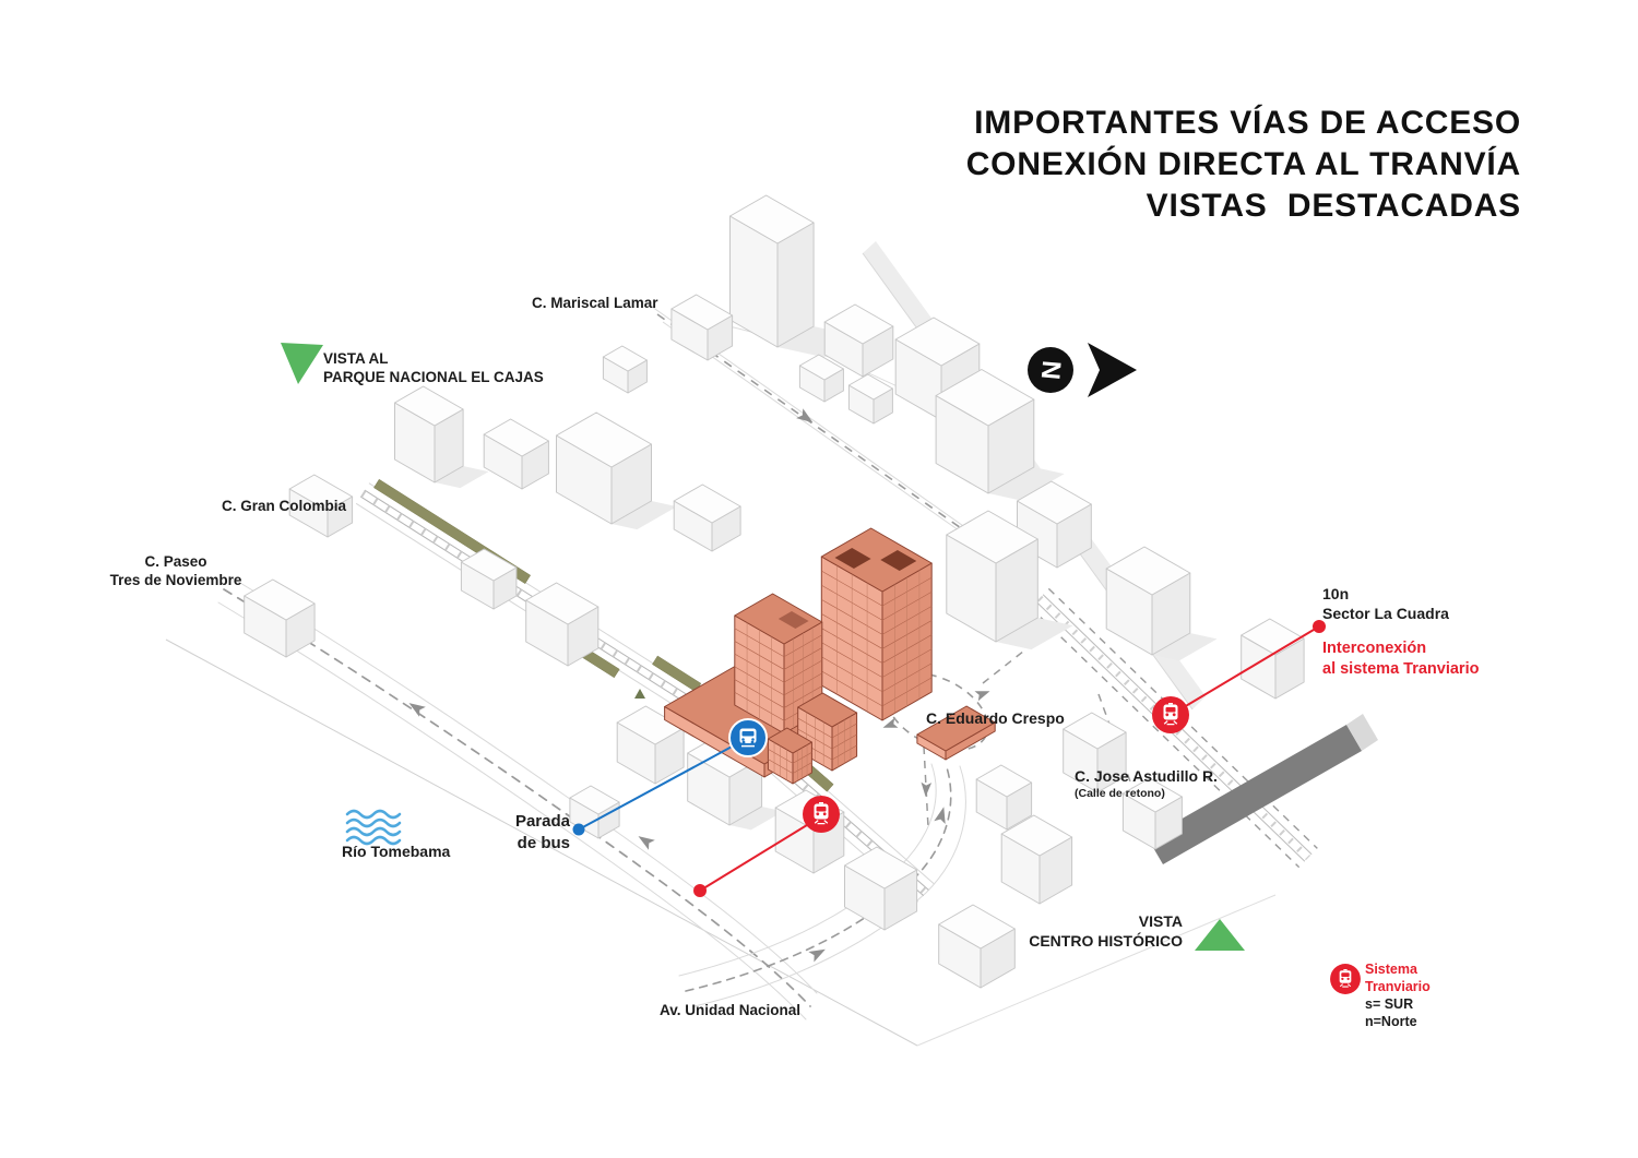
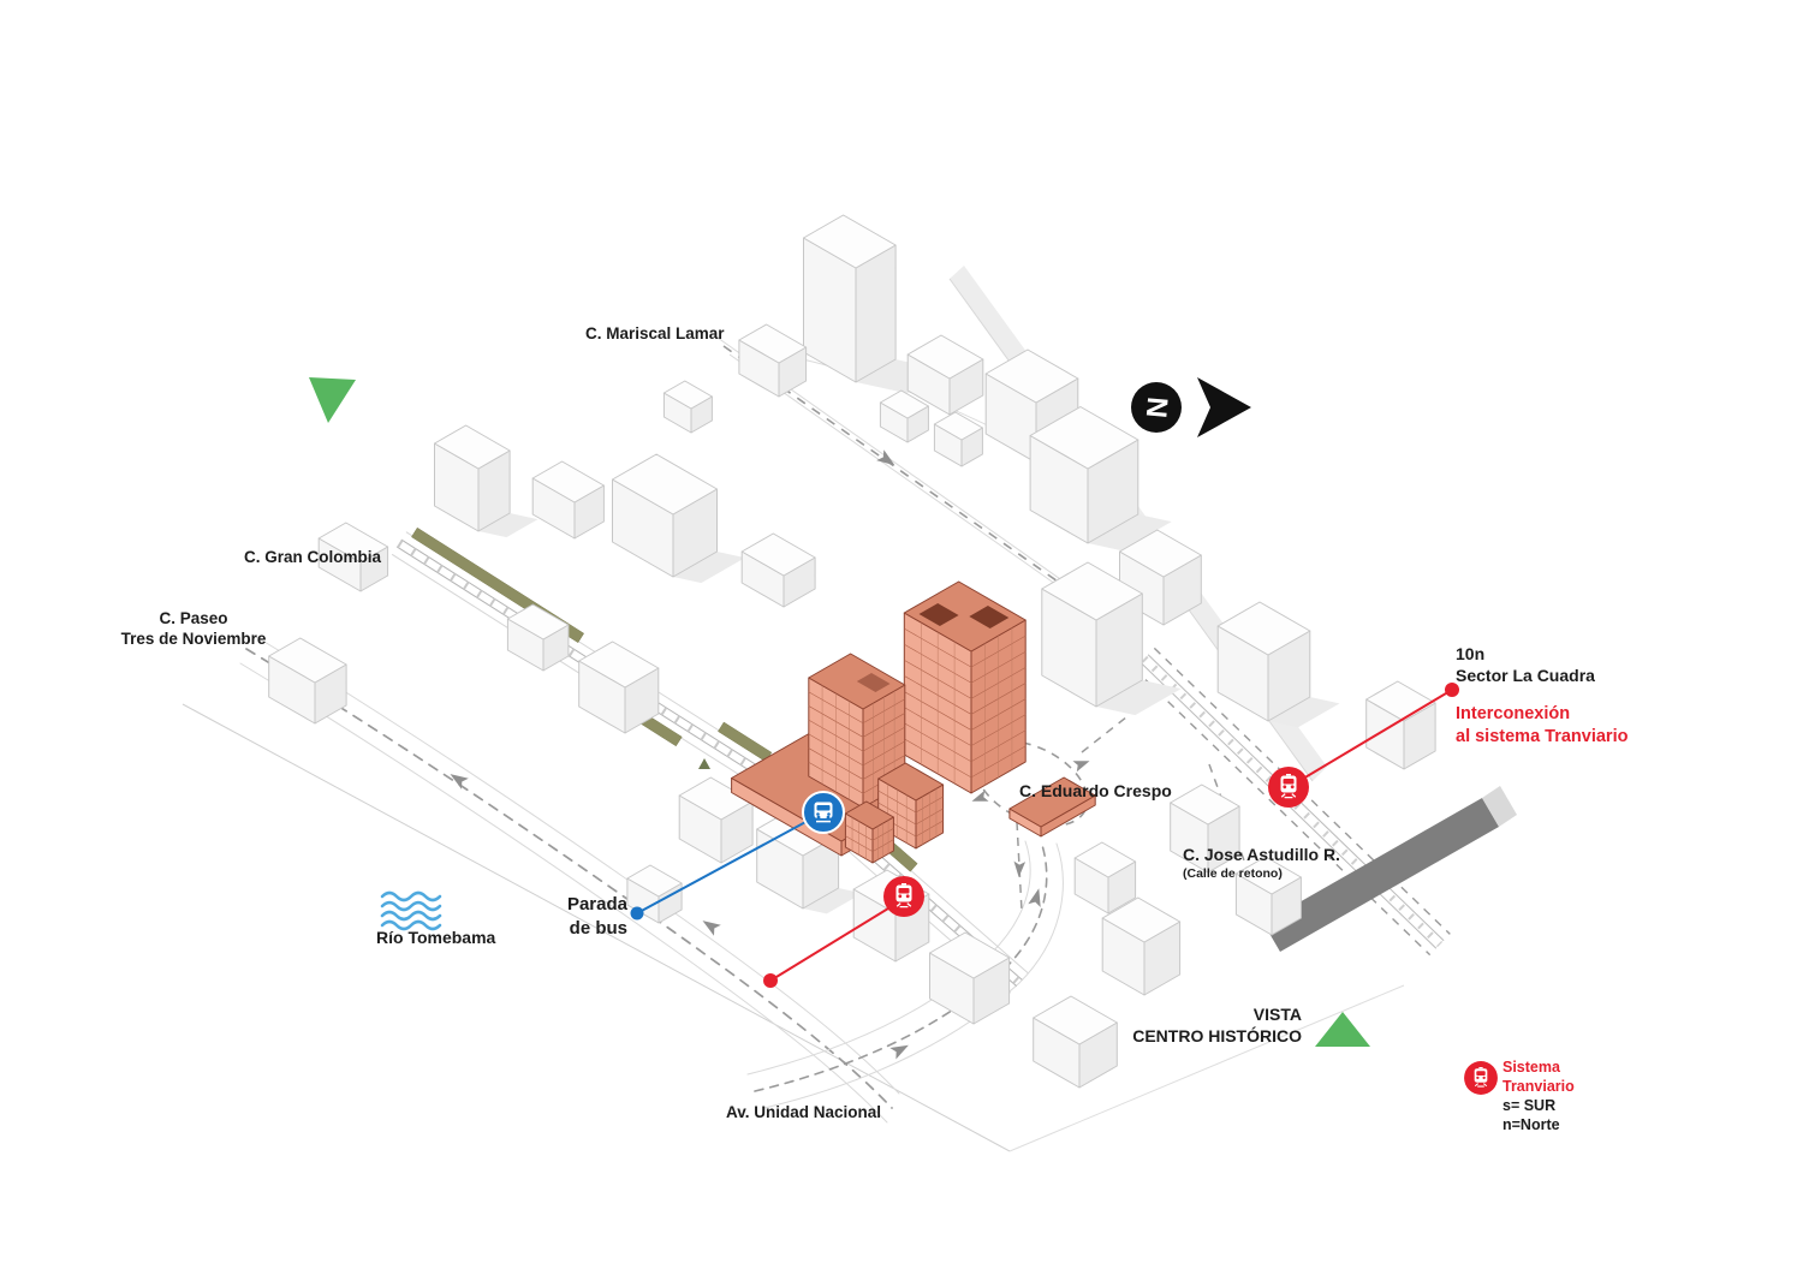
- IMPORTANTES VÍAS DE ACCESO
- CONEXIÓN DIRECTA AL TRANVÍA
- VISTAS DESTACADAS
- VISTA AL
- PARQUE NACIONAL EL CAJAS
  C. Mariscal Lamar
  C. Gran Colombia
  C. Paseo
  Tres de Noviembre
  C. Eduardo Crespo
  C. Jose Astudillo R.
  (Calle de retono)
  Av. Unidad Nacional
  Río Tomebama
  Parada
  de bus
  10n
  Sector La Cuadra
  Interconexión
  al sistema Tranviario
  VISTA
  CENTRO HISTÓRICO
  Sistema
  Tranviario
  s= SUR
  n=Norte
